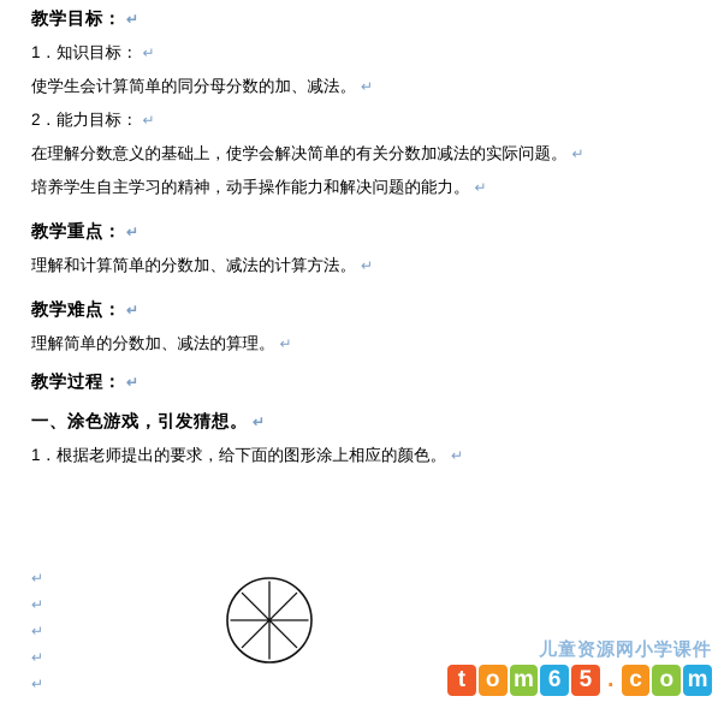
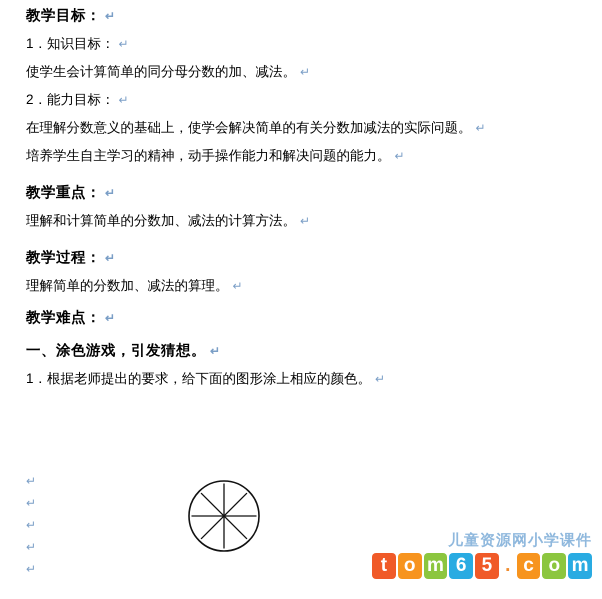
  教学目标： ↵
  1．知识目标： ↵
  使学生会计算简单的同分母分数的加、减法。 ↵
  2．能力目标： ↵
  在理解分数意义的基础上，使学会解决简单的有关分数加减法的实际问题。 ↵
  培养学生自主学习的精神，动手操作能力和解决问题的能力。 ↵
  教学重点： ↵
  理解和计算简单的分数加、减法的计算方法。 ↵
- 教学难点： ↵
+ 教学过程： ↵
  理解简单的分数加、减法的算理。 ↵
- 教学过程： ↵
+ 教学难点： ↵
  一、涂色游戏，引发猜想。 ↵
  1．根据老师提出的要求，给下面的图形涂上相应的颜色。 ↵
  ↵
  ↵
  ↵
  ↵
  ↵
  儿童资源网小学课件
  t
  o
  m
  6
  5
  .
  c
  o
  m
